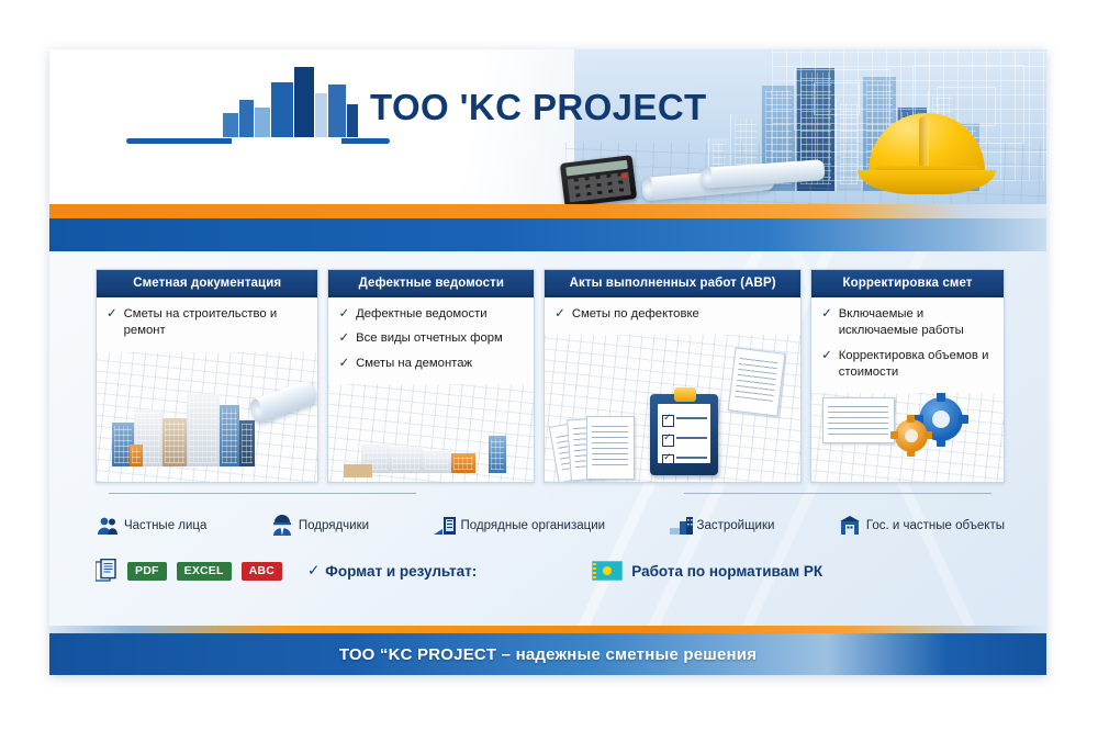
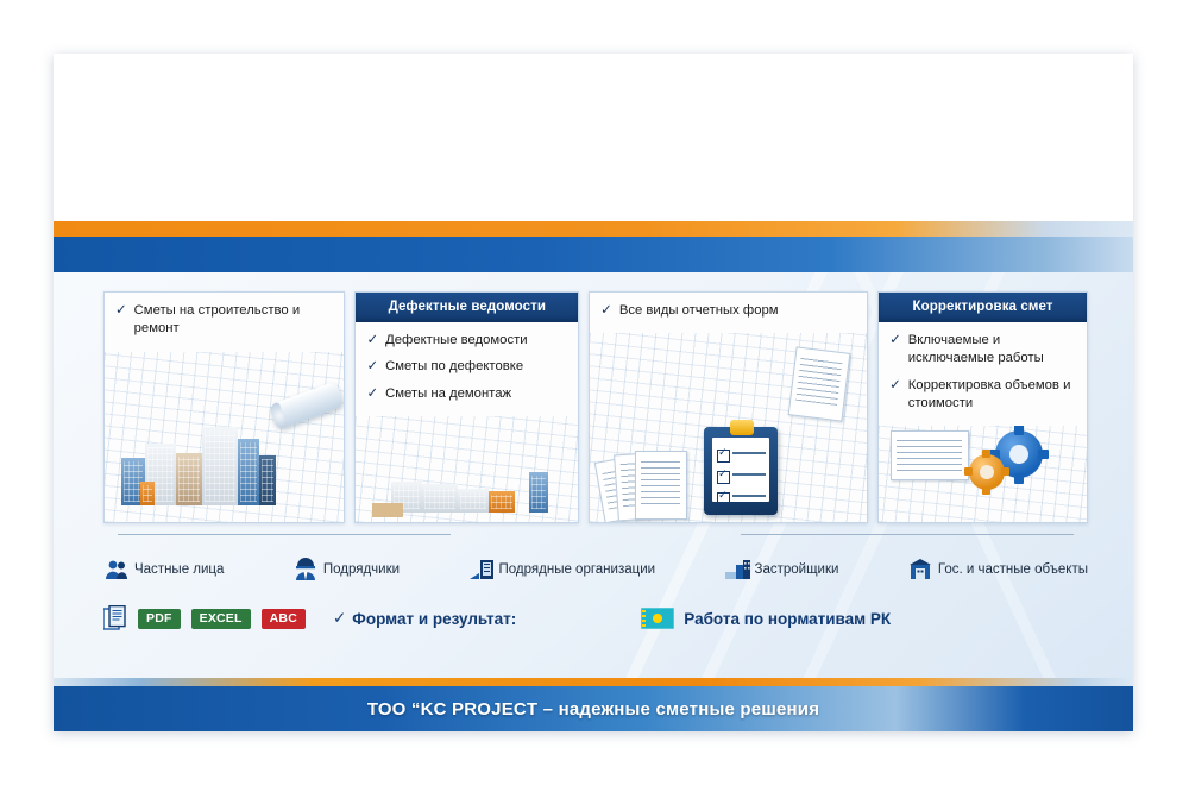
- TOO 'KC PROJECT
- Сметная документация
  ✓
  Сметы на строительство и ремонт
  Дефектные ведомости
  ✓
  Дефектные ведомости
  ✓
- Все виды отчетных форм
+ Сметы по дефектовке
  ✓
  Сметы на демонтаж
- Акты выполненных работ (АВР)
  ✓
- Сметы по дефектовке
+ Все виды отчетных форм
  Корректировка смет
  ✓
  Включаемые и исключаемые работы
  ✓
  Корректировка объемов и стоимости
  Частные лица
  Подрядчики
  Подрядные организации
  Застройщики
  Гос. и частные объекты
  PDF
  EXCEL
  ABC
  ✓
  Формат и результат:
  Работа по нормативам РК
  ТОО “KC PROJECT – надежные сметные решения
